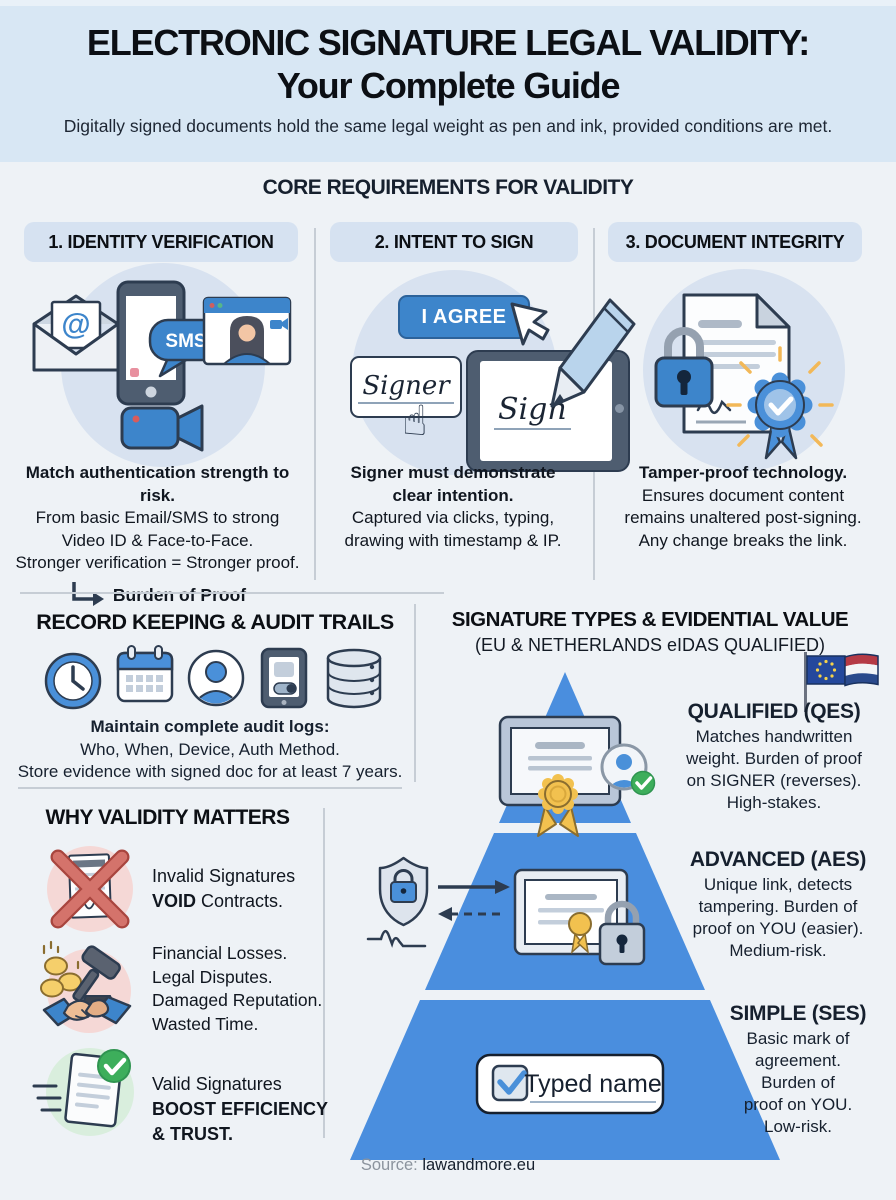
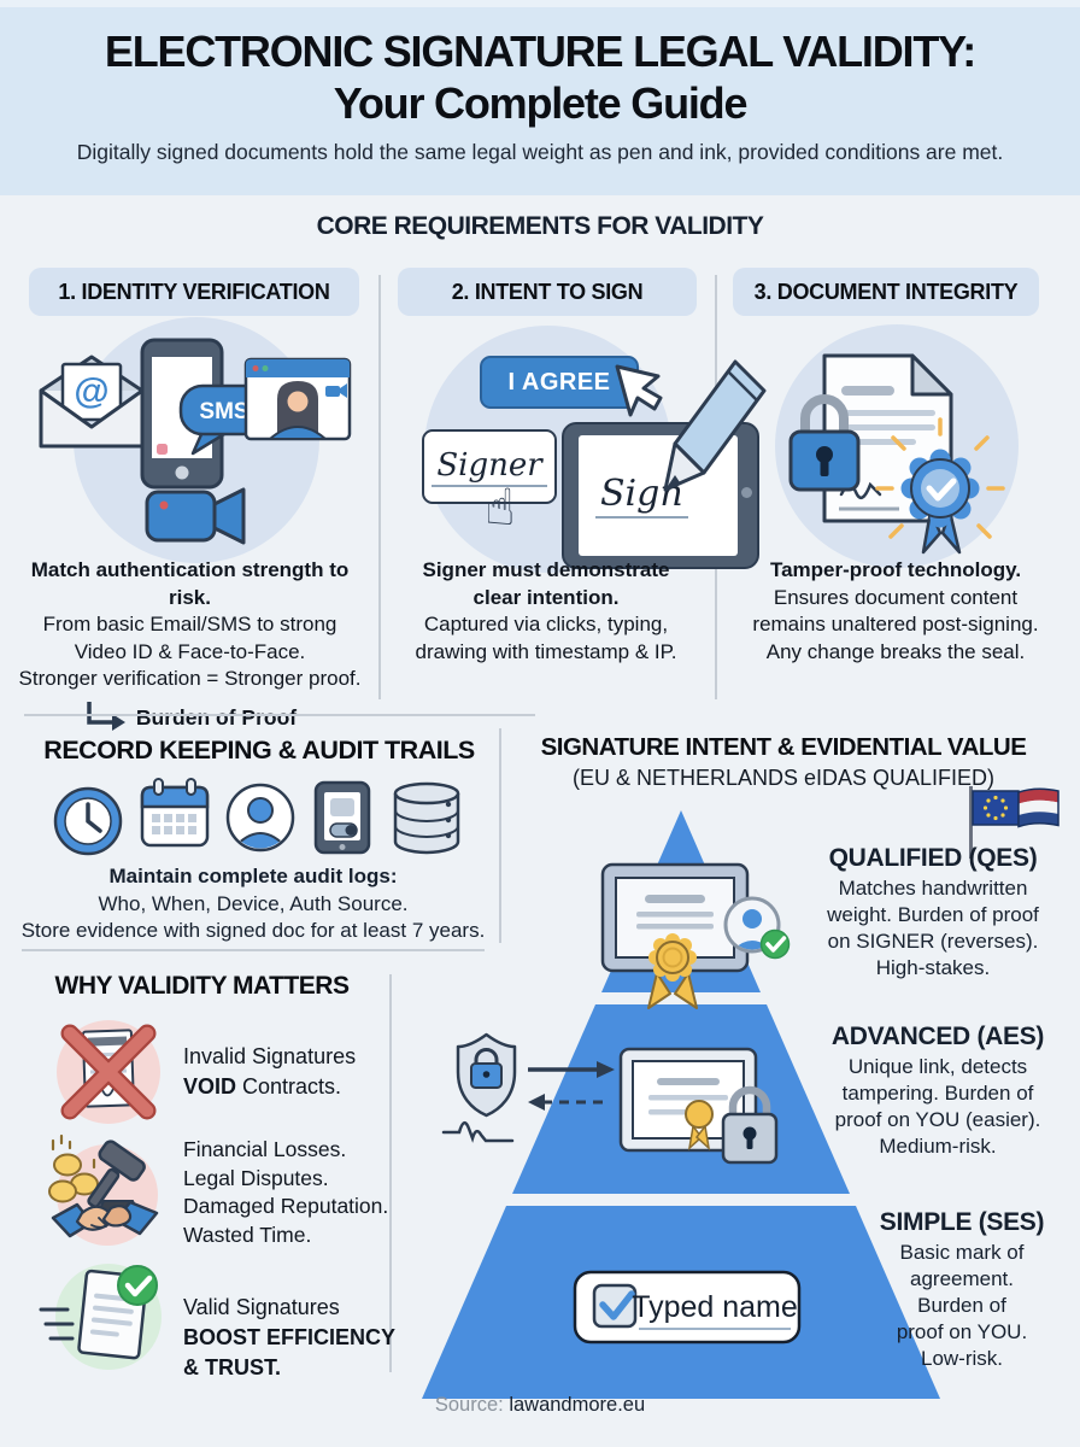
  ELECTRONIC SIGNATURE LEGAL VALIDITY:
  Your Complete Guide
  Digitally signed documents hold the same legal weight as pen and ink, provided conditions are met.
  CORE REQUIREMENTS FOR VALIDITY
  1. IDENTITY VERIFICATION
  2. INTENT TO SIGN
  3. DOCUMENT INTEGRITY
  @
  SMS
  I AGREE
  Signer
  ☝
  Sign
  Match authentication strength to risk.
  From basic Email/SMS to strong
  Video ID & Face-to-Face.
  Stronger verification = Stronger proof.
  Burden of Proof
  Signer must demonstrate
  clear intention.
  Captured via clicks, typing,
  drawing with timestamp & IP.
  Tamper-proof technology.
  Ensures document content
  remains unaltered post-signing.
- Any change breaks the link.
+ Any change breaks the seal.
  RECORD KEEPING & AUDIT TRAILS
  Maintain complete audit logs:
- Who, When, Device, Auth Method.
+ Who, When, Device, Auth Source.
  Store evidence with signed doc for at least 7 years.
  WHY VALIDITY MATTERS
  Invalid Signatures
  VOID Contracts.
  Financial Losses.
  Legal Disputes.
  Damaged Reputation.
  Wasted Time.
  Valid Signatures
  BOOST EFFICIENCY
  & TRUST.
- SIGNATURE TYPES & EVIDENTIAL VALUE
+ SIGNATURE INTENT & EVIDENTIAL VALUE
  (EU & NETHERLANDS eIDAS QUALIFIED)
  Typed name
  QUALIFIED (QES)
  Matches handwritten
  weight. Burden of proof
  on SIGNER (reverses).
  High-stakes.
  ADVANCED (AES)
  Unique link, detects
  tampering. Burden of
  proof on YOU (easier).
  Medium-risk.
  SIMPLE (SES)
  Basic mark of
  agreement.
  Burden of
  proof on YOU.
  Low-risk.
  Source: lawandmore.eu
